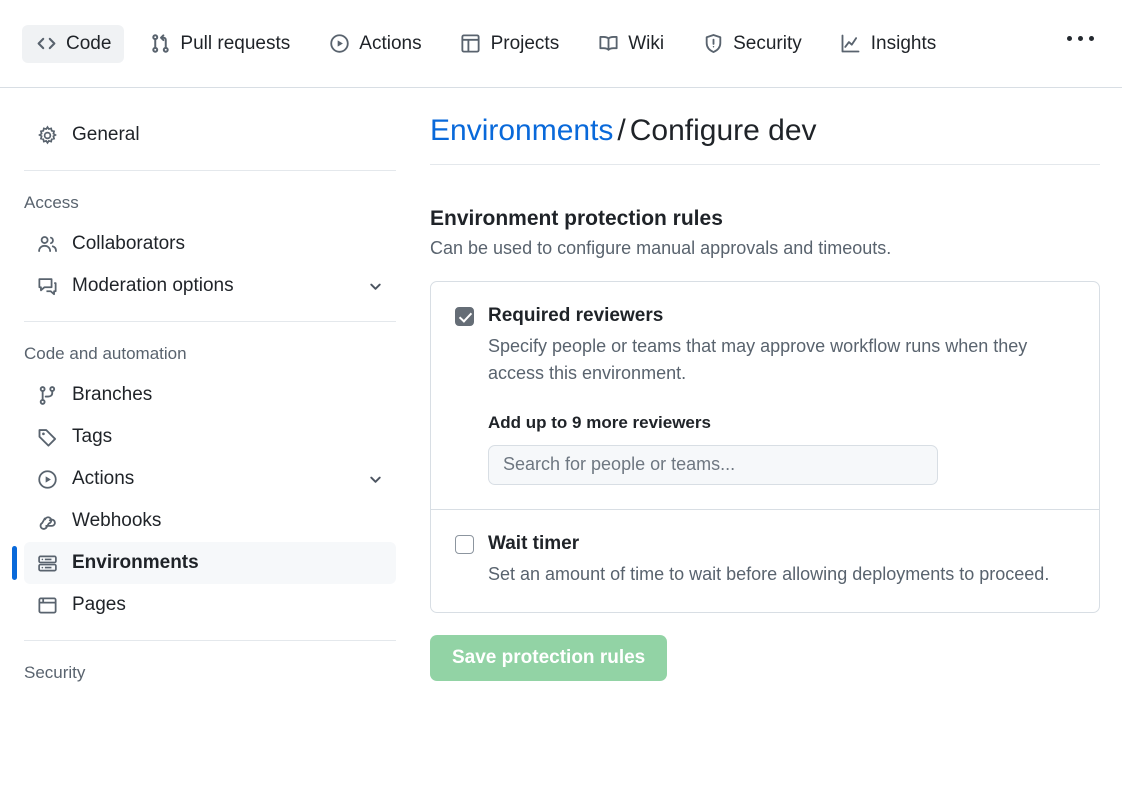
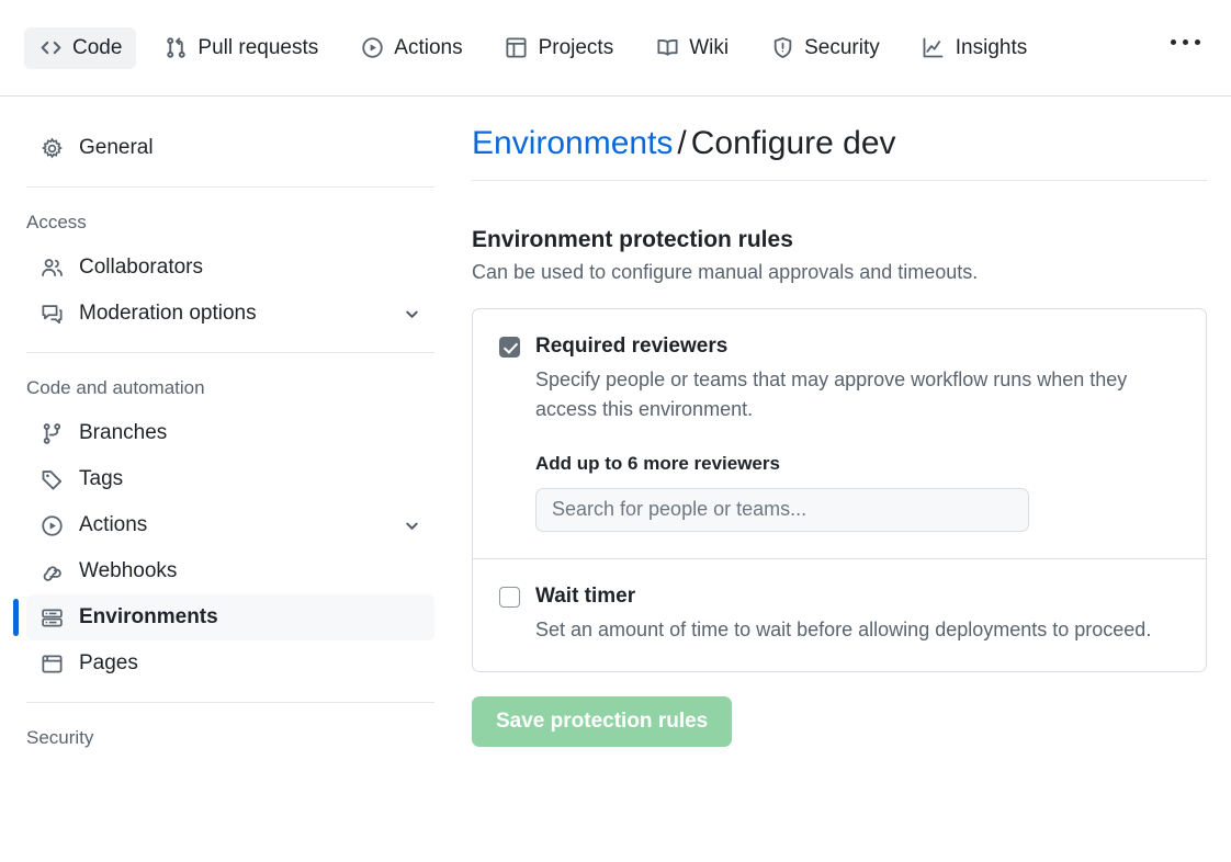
  Code
  Pull requests
  Actions
  Projects
  Wiki
  Security
  Insights
  General
  Access
  Collaborators
  Moderation options
  Code and automation
  Branches
  Tags
  Actions
  Webhooks
  Environments
  Pages
  Security
  Environments / Configure dev
  Environment protection rules
  Can be used to configure manual approvals and timeouts.
  Required reviewers
  Specify people or teams that may approve workflow runs when they access this environment.
- Add up to 9 more reviewers
+ Add up to 6 more reviewers
  Search for people or teams...
  Wait timer
  Set an amount of time to wait before allowing deployments to proceed.
  Save protection rules
